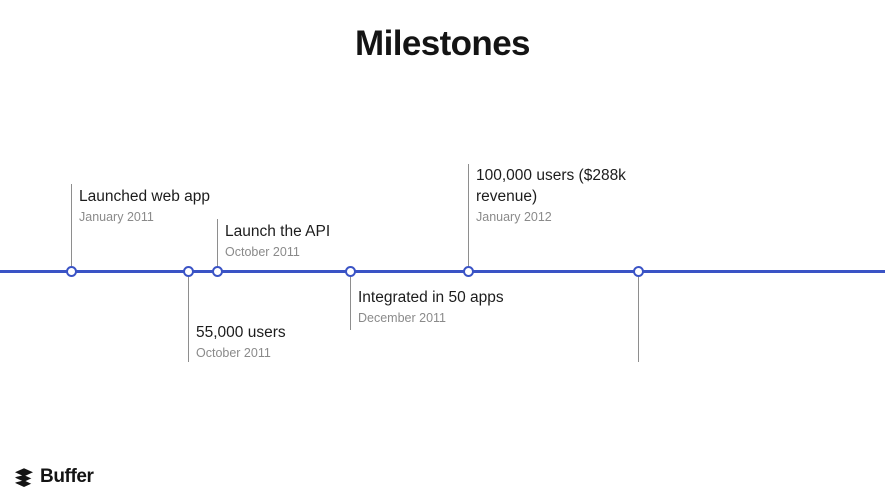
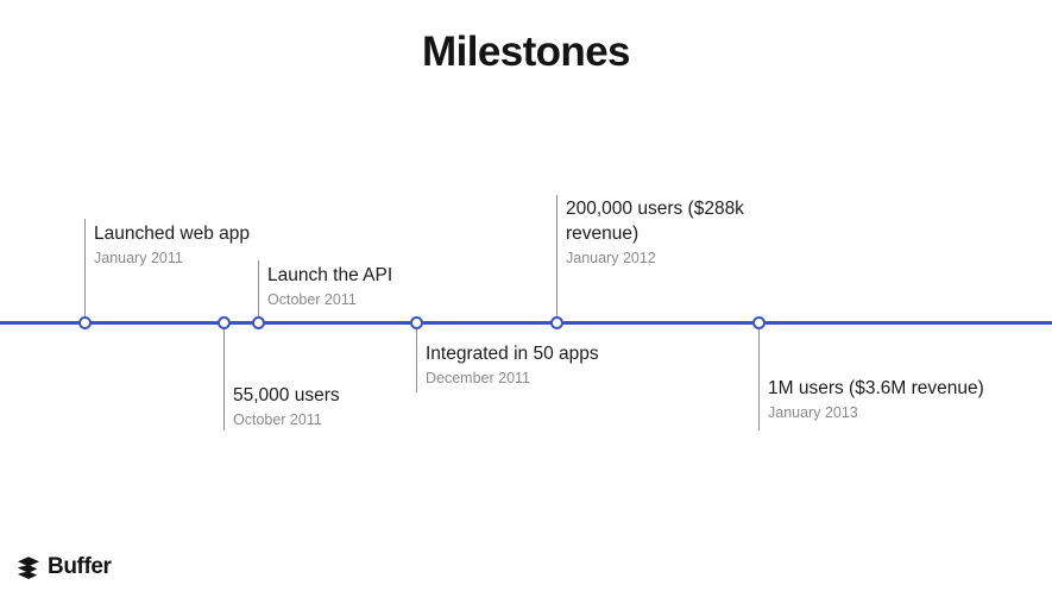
  Milestones
  Launched web app
  January 2011
  55,000 users
  October 2011
  Launch the API
  October 2011
  Integrated in 50 apps
  December 2011
- 100,000 users ($288k revenue)
+ 200,000 users ($288k revenue)
  January 2012
+ 1M users ($3.6M revenue)
+ January 2013
  Buffer
